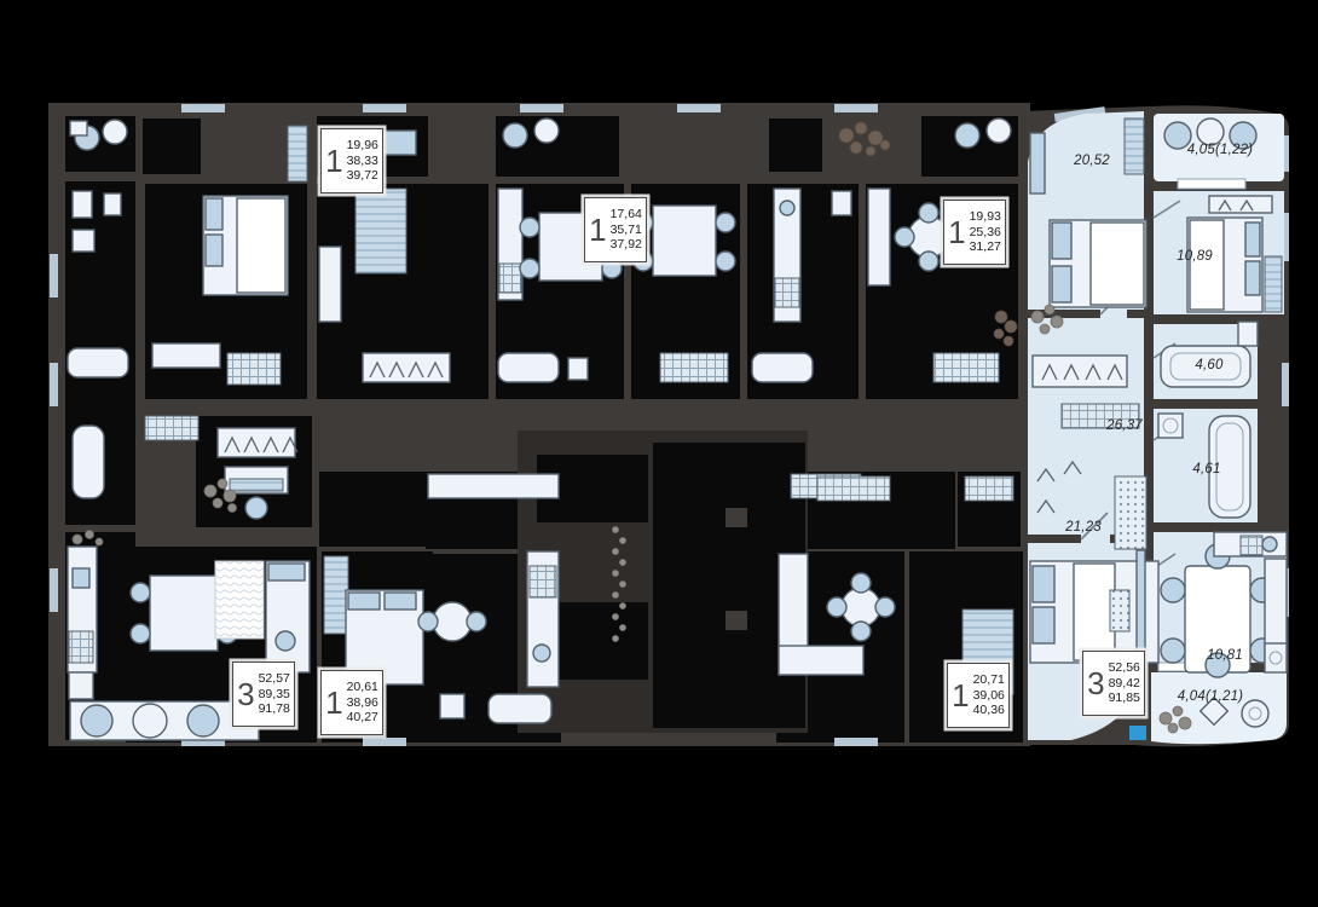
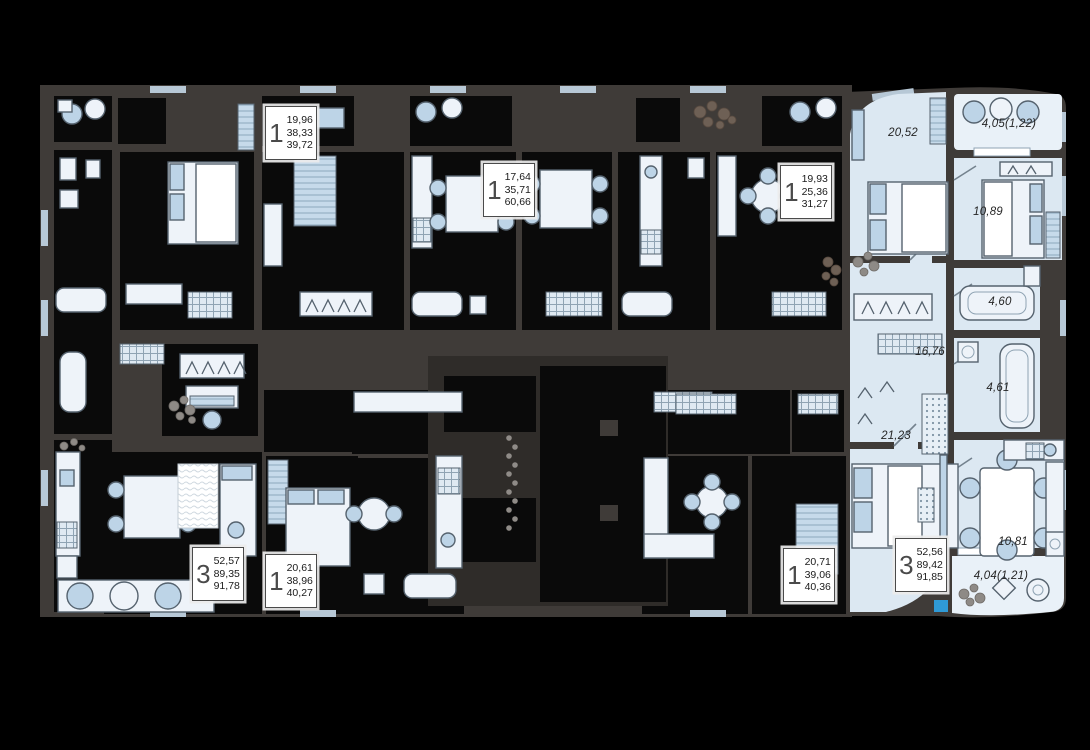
  20,52
  4,05(1,22)
  10,89
  4,60
  4,61
- 26,37
+ 16,76
  21,23
  10,81
  4,04(1,21)
  1
  19,96
  38,33
  39,72
  1
  17,64
  35,71
- 37,92
+ 60,66
  1
  19,93
  25,36
  31,27
  3
  52,57
  89,35
  91,78
  1
  20,61
  38,96
  40,27
  1
  20,71
  39,06
  40,36
  3
  52,56
  89,42
  91,85
